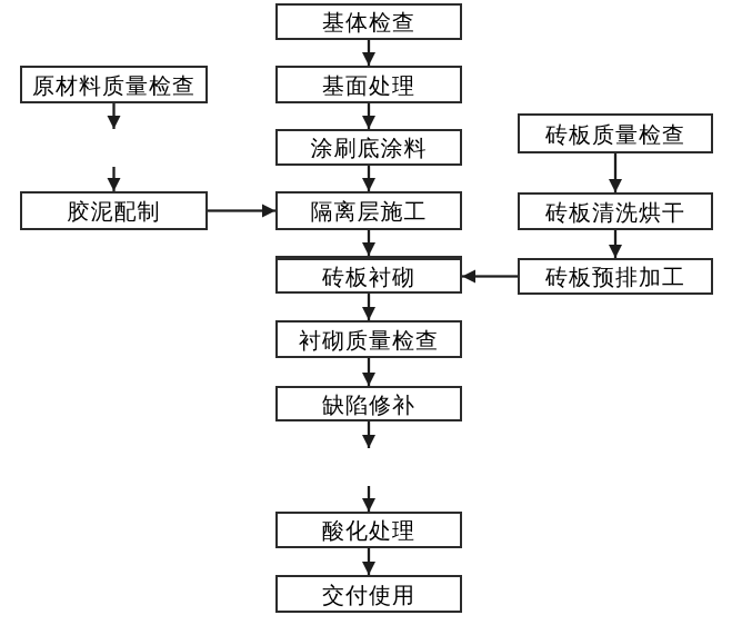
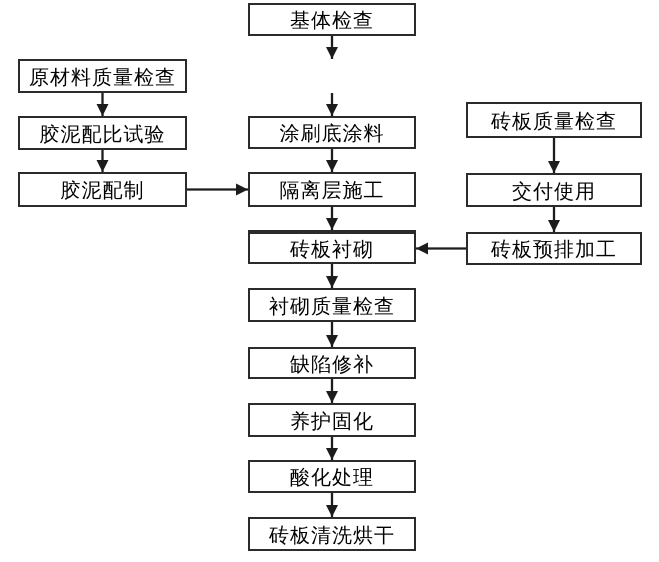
  基体检查
- 基面处理
  涂刷底涂料
  隔离层施工
  砖板衬砌
  衬砌质量检查
  缺陷修补
+ 养护固化
  酸化处理
- 交付使用
+ 砖板清洗烘干
  原材料质量检查
+ 胶泥配比试验
  胶泥配制
  砖板质量检查
- 砖板清洗烘干
+ 交付使用
  砖板预排加工
